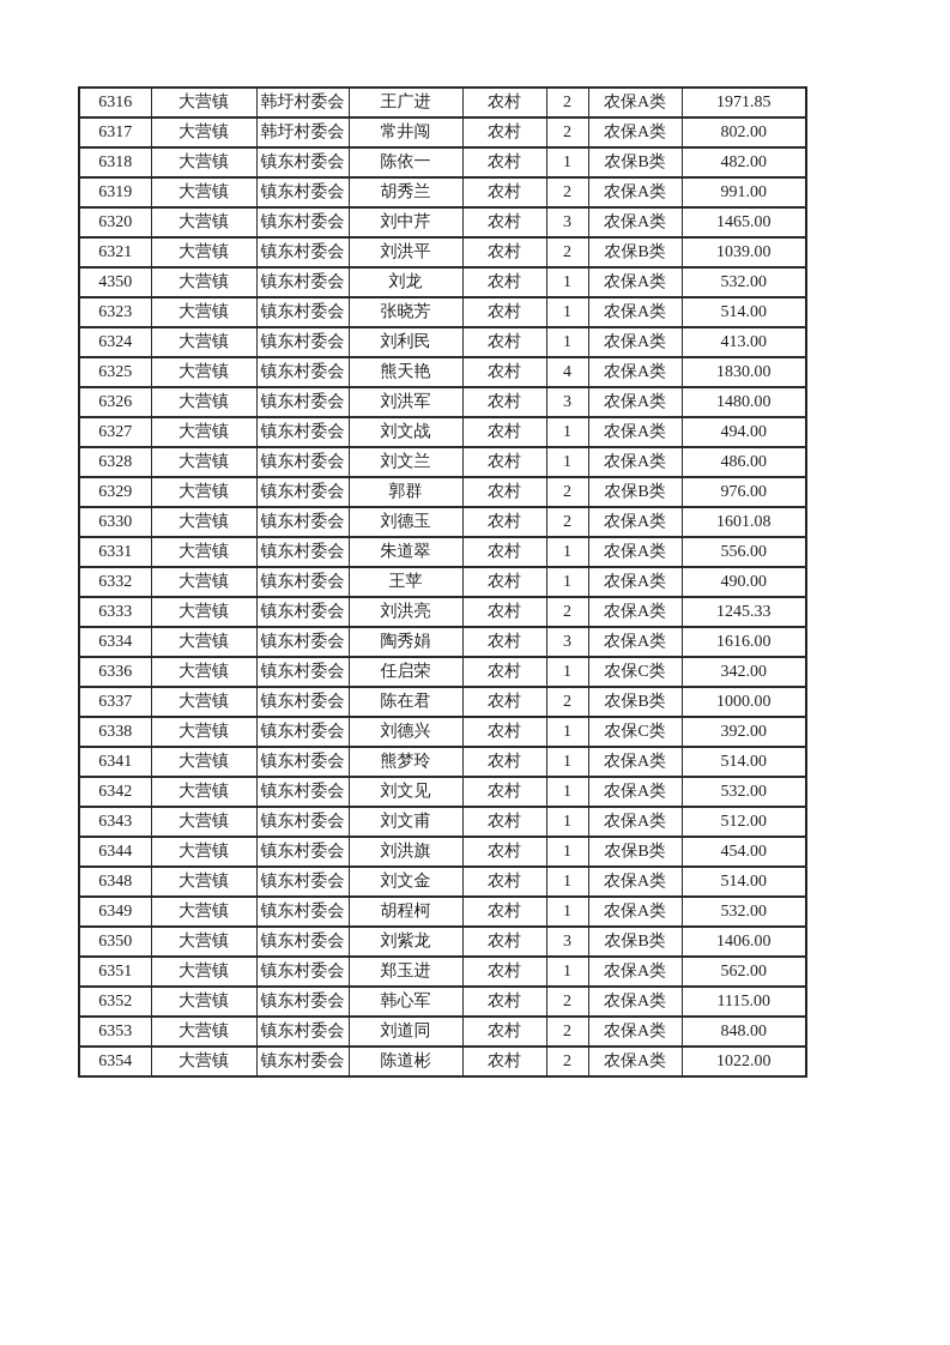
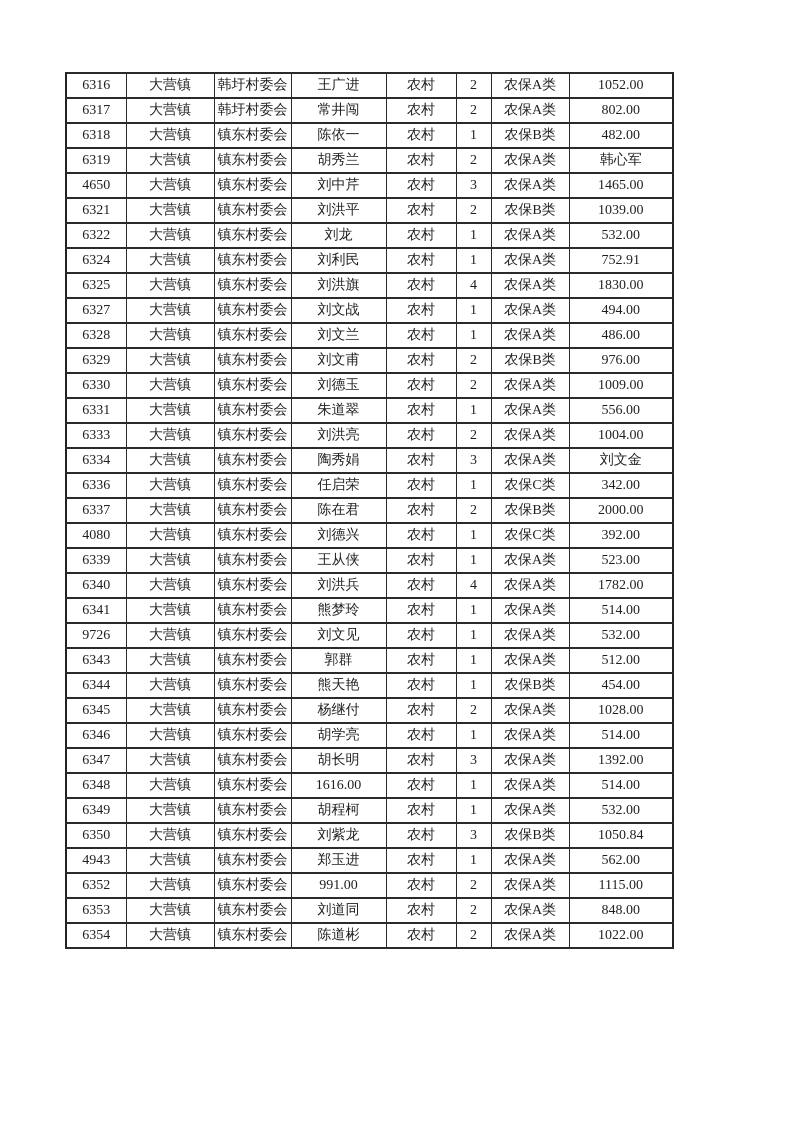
- 6316	大营镇	韩圩村委会	王广进	农村	2	农保A类	1971.85
+ 6316	大营镇	韩圩村委会	王广进	农村	2	农保A类	1052.00
  6317	大营镇	韩圩村委会	常井闯	农村	2	农保A类	802.00
  6318	大营镇	镇东村委会	陈依一	农村	1	农保B类	482.00
- 6319	大营镇	镇东村委会	胡秀兰	农村	2	农保A类	991.00
+ 6319	大营镇	镇东村委会	胡秀兰	农村	2	农保A类	韩心军
- 6320	大营镇	镇东村委会	刘中芹	农村	3	农保A类	1465.00
+ 4650	大营镇	镇东村委会	刘中芹	农村	3	农保A类	1465.00
  6321	大营镇	镇东村委会	刘洪平	农村	2	农保B类	1039.00
- 4350	大营镇	镇东村委会	刘龙	农村	1	农保A类	532.00
+ 6322	大营镇	镇东村委会	刘龙	农村	1	农保A类	532.00
- 6323	大营镇	镇东村委会	张晓芳	农村	1	农保A类	514.00
- 6324	大营镇	镇东村委会	刘利民	农村	1	农保A类	413.00
+ 6324	大营镇	镇东村委会	刘利民	农村	1	农保A类	752.91
- 6325	大营镇	镇东村委会	熊天艳	农村	4	农保A类	1830.00
+ 6325	大营镇	镇东村委会	刘洪旗	农村	4	农保A类	1830.00
- 6326	大营镇	镇东村委会	刘洪军	农村	3	农保A类	1480.00
  6327	大营镇	镇东村委会	刘文战	农村	1	农保A类	494.00
  6328	大营镇	镇东村委会	刘文兰	农村	1	农保A类	486.00
- 6329	大营镇	镇东村委会	郭群	农村	2	农保B类	976.00
+ 6329	大营镇	镇东村委会	刘文甫	农村	2	农保B类	976.00
- 6330	大营镇	镇东村委会	刘德玉	农村	2	农保A类	1601.08
+ 6330	大营镇	镇东村委会	刘德玉	农村	2	农保A类	1009.00
  6331	大营镇	镇东村委会	朱道翠	农村	1	农保A类	556.00
- 6332	大营镇	镇东村委会	王苹	农村	1	农保A类	490.00
- 6333	大营镇	镇东村委会	刘洪亮	农村	2	农保A类	1245.33
+ 6333	大营镇	镇东村委会	刘洪亮	农村	2	农保A类	1004.00
- 6334	大营镇	镇东村委会	陶秀娟	农村	3	农保A类	1616.00
+ 6334	大营镇	镇东村委会	陶秀娟	农村	3	农保A类	刘文金
  6336	大营镇	镇东村委会	任启荣	农村	1	农保C类	342.00
- 6337	大营镇	镇东村委会	陈在君	农村	2	农保B类	1000.00
+ 6337	大营镇	镇东村委会	陈在君	农村	2	农保B类	2000.00
- 6338	大营镇	镇东村委会	刘德兴	农村	1	农保C类	392.00
+ 4080	大营镇	镇东村委会	刘德兴	农村	1	农保C类	392.00
+ 6339	大营镇	镇东村委会	王从侠	农村	1	农保A类	523.00
+ 6340	大营镇	镇东村委会	刘洪兵	农村	4	农保A类	1782.00
  6341	大营镇	镇东村委会	熊梦玲	农村	1	农保A类	514.00
- 6342	大营镇	镇东村委会	刘文见	农村	1	农保A类	532.00
+ 9726	大营镇	镇东村委会	刘文见	农村	1	农保A类	532.00
- 6343	大营镇	镇东村委会	刘文甫	农村	1	农保A类	512.00
+ 6343	大营镇	镇东村委会	郭群	农村	1	农保A类	512.00
- 6344	大营镇	镇东村委会	刘洪旗	农村	1	农保B类	454.00
+ 6344	大营镇	镇东村委会	熊天艳	农村	1	农保B类	454.00
+ 6345	大营镇	镇东村委会	杨继付	农村	2	农保A类	1028.00
+ 6346	大营镇	镇东村委会	胡学亮	农村	1	农保A类	514.00
+ 6347	大营镇	镇东村委会	胡长明	农村	3	农保A类	1392.00
- 6348	大营镇	镇东村委会	刘文金	农村	1	农保A类	514.00
+ 6348	大营镇	镇东村委会	1616.00	农村	1	农保A类	514.00
  6349	大营镇	镇东村委会	胡程柯	农村	1	农保A类	532.00
- 6350	大营镇	镇东村委会	刘紫龙	农村	3	农保B类	1406.00
+ 6350	大营镇	镇东村委会	刘紫龙	农村	3	农保B类	1050.84
- 6351	大营镇	镇东村委会	郑玉进	农村	1	农保A类	562.00
+ 4943	大营镇	镇东村委会	郑玉进	农村	1	农保A类	562.00
- 6352	大营镇	镇东村委会	韩心军	农村	2	农保A类	1115.00
+ 6352	大营镇	镇东村委会	991.00	农村	2	农保A类	1115.00
  6353	大营镇	镇东村委会	刘道同	农村	2	农保A类	848.00
  6354	大营镇	镇东村委会	陈道彬	农村	2	农保A类	1022.00
